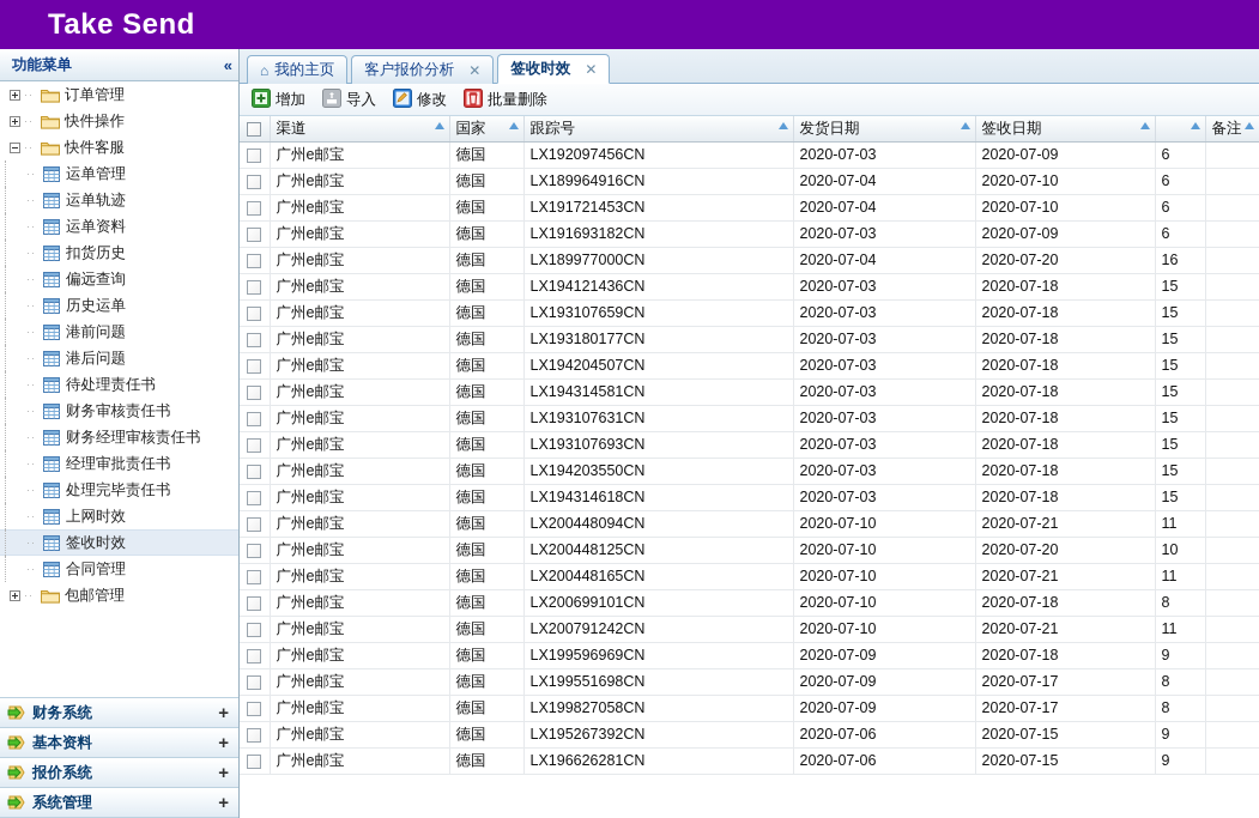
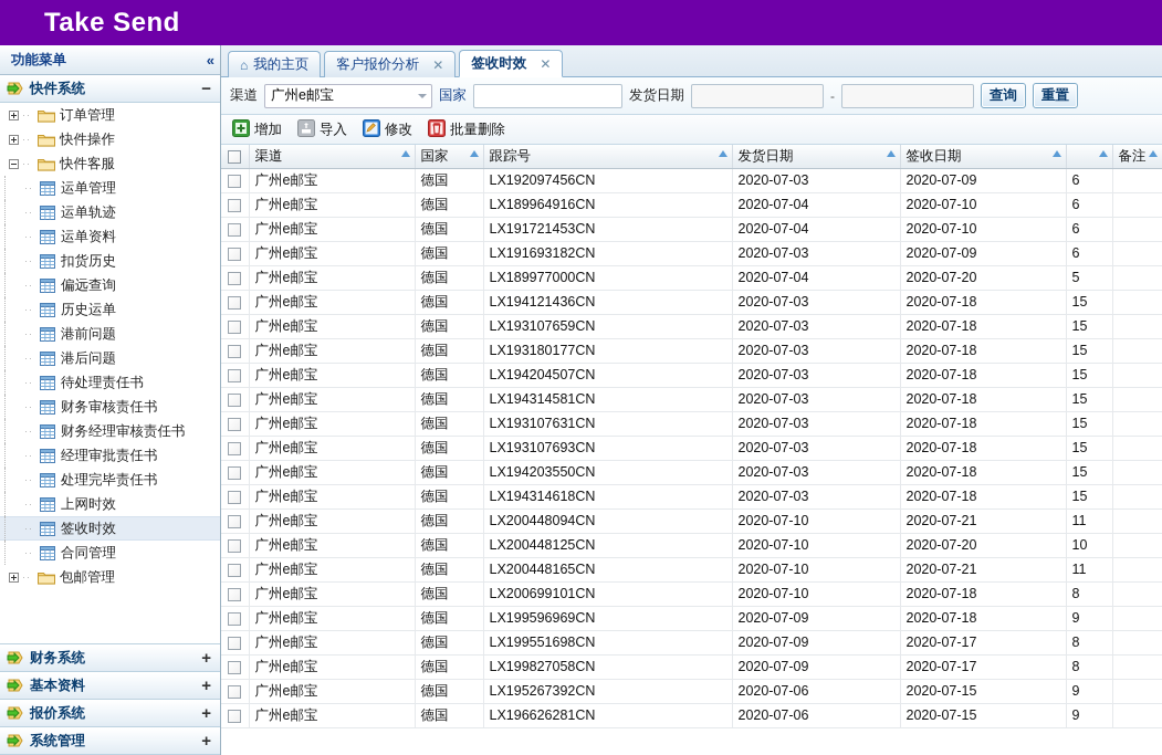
  Take Send
  功能菜单
  «
+ 快件系统
+ −
  ··
  订单管理
  ··
  快件操作
  ··
  快件客服
  ··
  运单管理
  ··
  运单轨迹
  ··
  运单资料
  ··
  扣货历史
  ··
  偏远查询
  ··
  历史运单
  ··
  港前问题
  ··
  港后问题
  ··
  待处理责任书
  ··
  财务审核责任书
  ··
  财务经理审核责任书
  ··
  经理审批责任书
  ··
  处理完毕责任书
  ··
  上网时效
  ··
  签收时效
  ··
  合同管理
  ··
  包邮管理
  财务系统
  +
  基本资料
  +
  报价系统
  +
  系统管理
  +
  ⌂
  我的主页
  客户报价分析
  ✕
  签收时效
  ✕
+ 渠道
+ 广州e邮宝
+ 国家
+ 发货日期
+ -
+ 查询
+ 重置
  增加
  导入
  修改
  批量删除
  	渠道	国家	跟踪号	发货日期	签收日期		备注
  	广州e邮宝	德国	LX192097456CN	2020-07-03	2020-07-09	6
  	广州e邮宝	德国	LX189964916CN	2020-07-04	2020-07-10	6
  	广州e邮宝	德国	LX191721453CN	2020-07-04	2020-07-10	6
  	广州e邮宝	德国	LX191693182CN	2020-07-03	2020-07-09	6
- 	广州e邮宝	德国	LX189977000CN	2020-07-04	2020-07-20	16
+ 	广州e邮宝	德国	LX189977000CN	2020-07-04	2020-07-20	5
  	广州e邮宝	德国	LX194121436CN	2020-07-03	2020-07-18	15
  	广州e邮宝	德国	LX193107659CN	2020-07-03	2020-07-18	15
  	广州e邮宝	德国	LX193180177CN	2020-07-03	2020-07-18	15
  	广州e邮宝	德国	LX194204507CN	2020-07-03	2020-07-18	15
  	广州e邮宝	德国	LX194314581CN	2020-07-03	2020-07-18	15
  	广州e邮宝	德国	LX193107631CN	2020-07-03	2020-07-18	15
  	广州e邮宝	德国	LX193107693CN	2020-07-03	2020-07-18	15
  	广州e邮宝	德国	LX194203550CN	2020-07-03	2020-07-18	15
  	广州e邮宝	德国	LX194314618CN	2020-07-03	2020-07-18	15
  	广州e邮宝	德国	LX200448094CN	2020-07-10	2020-07-21	11
  	广州e邮宝	德国	LX200448125CN	2020-07-10	2020-07-20	10
  	广州e邮宝	德国	LX200448165CN	2020-07-10	2020-07-21	11
  	广州e邮宝	德国	LX200699101CN	2020-07-10	2020-07-18	8
- 	广州e邮宝	德国	LX200791242CN	2020-07-10	2020-07-21	11
  	广州e邮宝	德国	LX199596969CN	2020-07-09	2020-07-18	9
  	广州e邮宝	德国	LX199551698CN	2020-07-09	2020-07-17	8
  	广州e邮宝	德国	LX199827058CN	2020-07-09	2020-07-17	8
  	广州e邮宝	德国	LX195267392CN	2020-07-06	2020-07-15	9
  	广州e邮宝	德国	LX196626281CN	2020-07-06	2020-07-15	9
